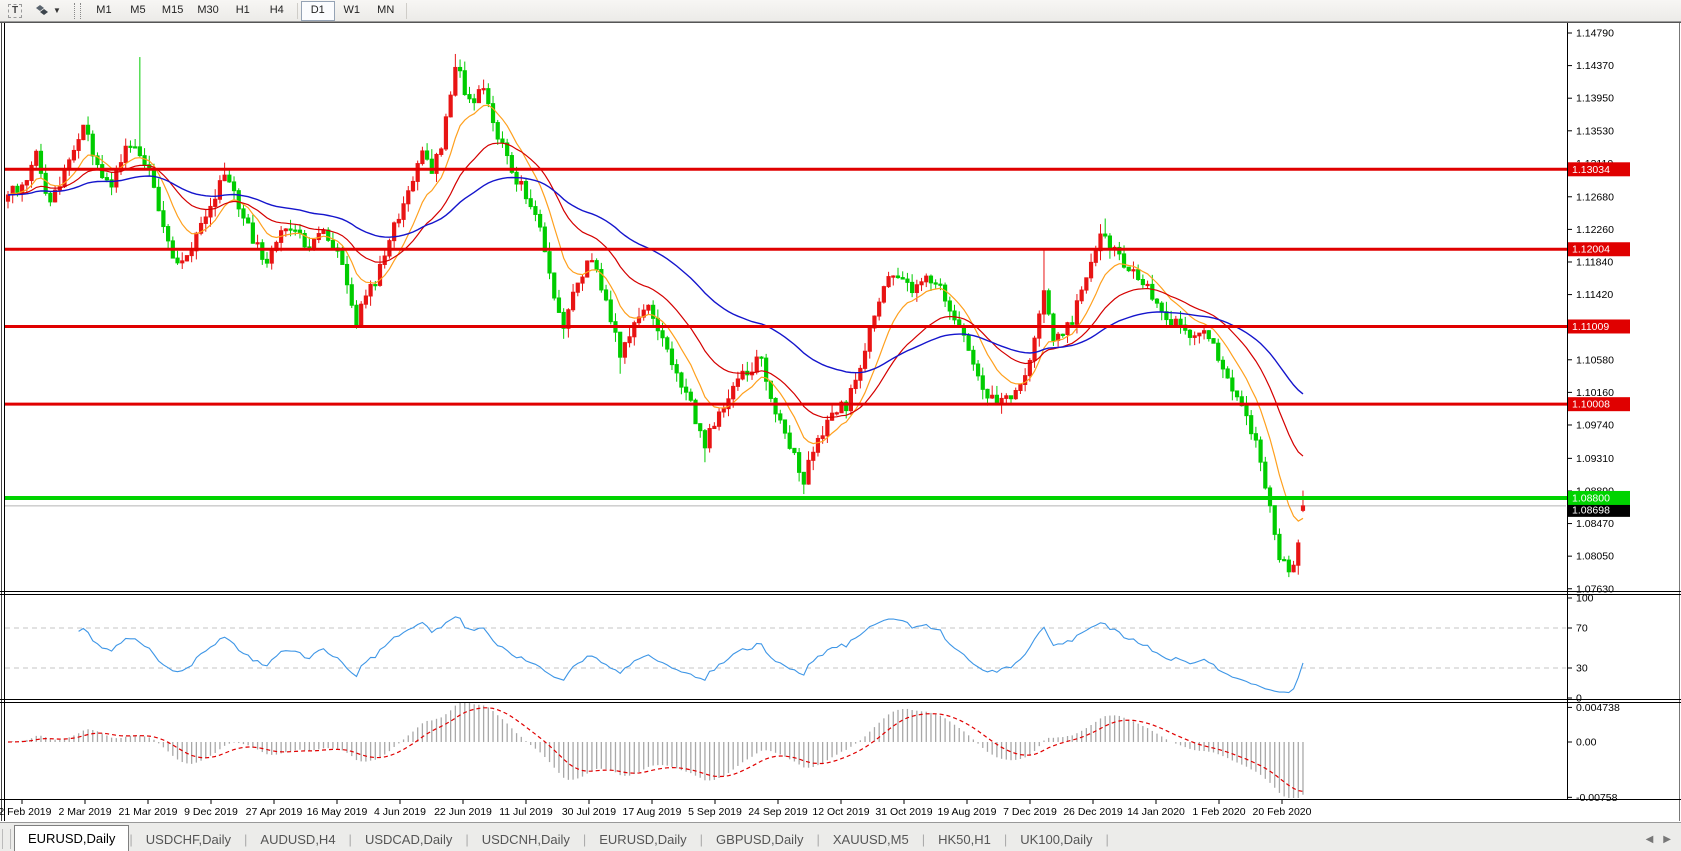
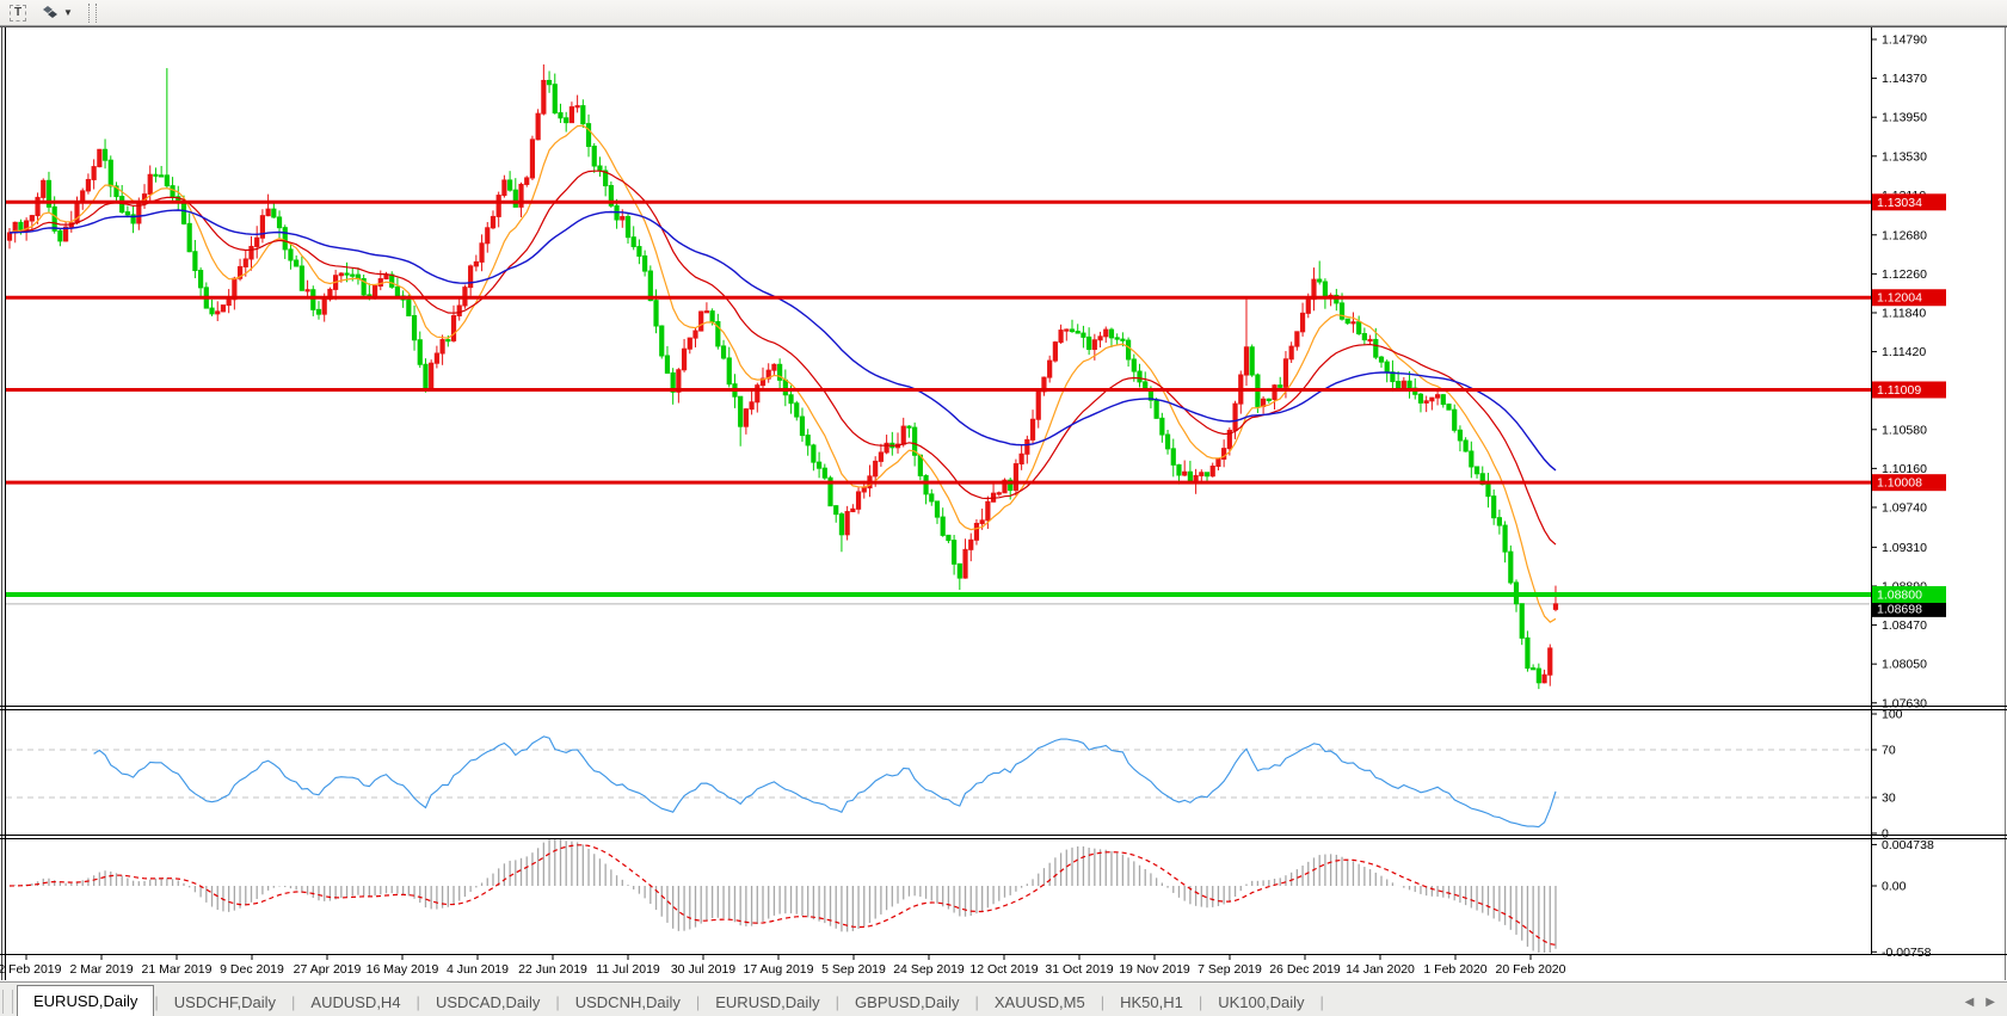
  T
  ▼
- M1
- M5
- M15
- M30
- H1
- H4
- D1
- W1
- MN
  1.14790
  1.14370
  1.13950
  1.13530
  1.12680
  1.12260
  1.11840
  1.11420
  1.10580
  1.10160
  1.09740
  1.09310
  1.08470
  1.08050
  1.07630
  1.08698
  1.13034
  1.12004
  1.11009
  1.10008
  1.08800
  100
  70
  30
  0
  0.004738
  0.00
  -0.00758
  2 Feb 2019
  2 Mar 2019
  21 Mar 2019
  9 Dec 2019
  27 Apr 2019
  16 May 2019
  4 Jun 2019
  22 Jun 2019
  11 Jul 2019
  30 Jul 2019
  17 Aug 2019
  5 Sep 2019
  24 Sep 2019
  12 Oct 2019
  31 Oct 2019
- 19 Aug 2019
+ 19 Nov 2019
- 7 Dec 2019
+ 7 Sep 2019
  26 Dec 2019
  14 Jan 2020
  1 Feb 2020
  20 Feb 2020
  EURUSD,Daily
  |
  USDCHF,Daily
  |
  AUDUSD,H4
  |
  USDCAD,Daily
  |
  USDCNH,Daily
  |
  EURUSD,Daily
  |
  GBPUSD,Daily
  |
  XAUUSD,M5
  |
  HK50,H1
  |
  UK100,Daily
  |
  ◀
  ▶
